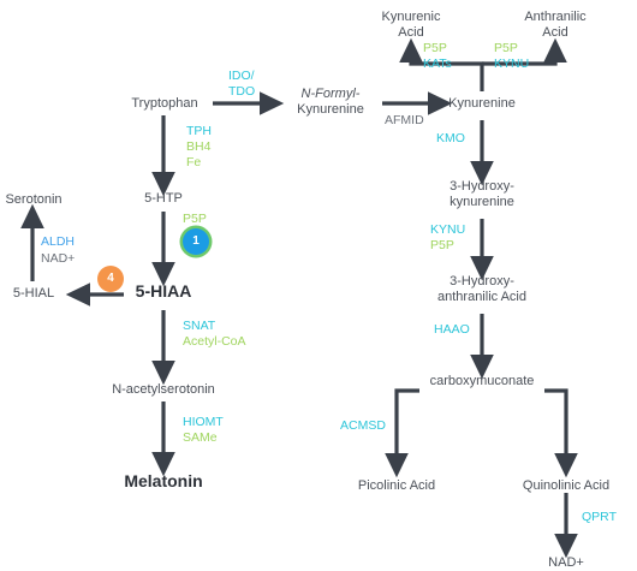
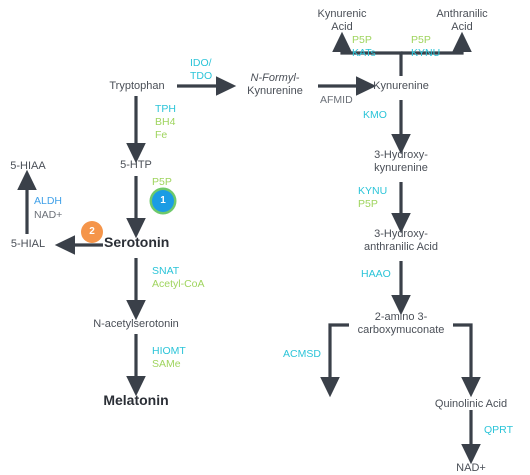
  Tryptophan
  N-Formyl-
  Kynurenine
  Kynurenine
  Kynurenic
  Acid
  Anthranilic
  Acid
  3-Hydroxy-
  kynurenine
  3-Hydroxy-
  anthranilic Acid
+ 2-amino 3-
  carboxymuconate
- Picolinic Acid
  Quinolinic Acid
  NAD+
  5-HTP
- 5-HIAA
+ Serotonin
  N-acetylserotonin
  Melatonin
  5-HIAL
- Serotonin
+ 5-HIAA
  IDO/
  TDO
  AFMID
  P5P
  KATs
  P5P
  KYNU
  KMO
  KYNU
  P5P
  HAAO
  ACMSD
  QPRT
  TPH
  BH4
  Fe
  P5P
  1
- 4
+ 2
  ALDH
  NAD+
  SNAT
  Acetyl-CoA
  HIOMT
  SAMe
